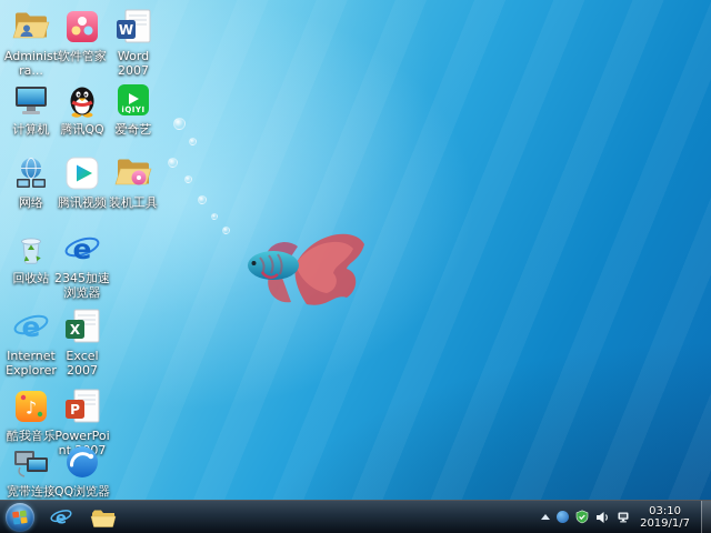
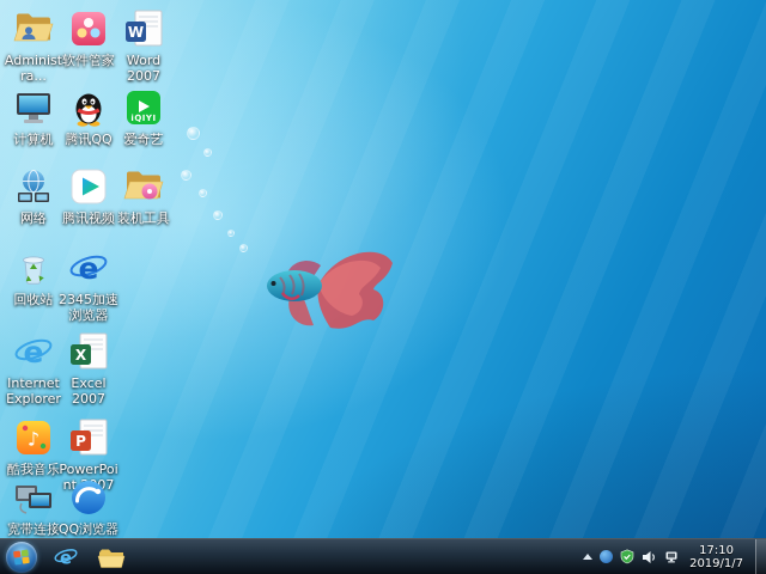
  Administra...
  软件管家
  W
  Word 2007
  计算机
  腾讯QQ
  iQIYI
  爱奇艺
  网络
  腾讯视频
  装机工具
  回收站
  e
  2345加速浏览器
  e
  Internet Explorer
  X
  Excel 2007
  ♪
  酷我音乐
  P
  PowerPoint07
  宽带连接
  QQ浏览器
  e
- 03:10
+ 17:10
  2019/1/7
